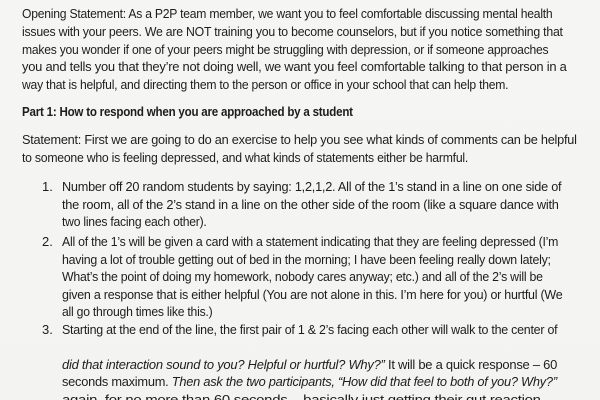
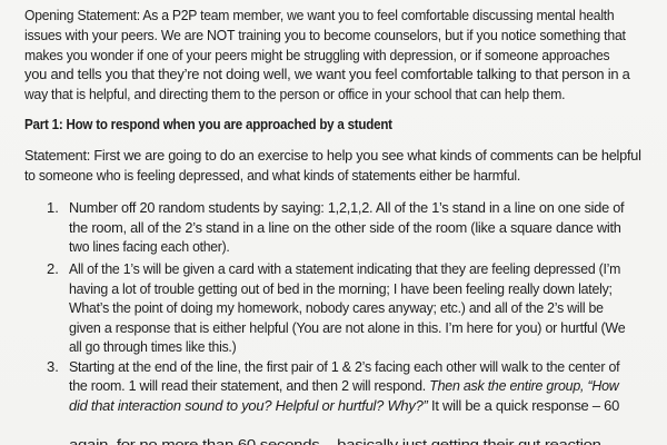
  Opening Statement: As a P2P team member, we want you to feel comfortable discussing mental health
  issues with your peers. We are NOT training you to become counselors, but if you notice something that
  makes you wonder if one of your peers might be struggling with depression, or if someone approaches
  you and tells you that they’re not doing well, we want you feel comfortable talking to that person in a
  way that is helpful, and directing them to the person or office in your school that can help them.
  Part 1: How to respond when you are approached by a student
  Statement: First we are going to do an exercise to help you see what kinds of comments can be helpful
  to someone who is feeling depressed, and what kinds of statements either be harmful.
  1.
  Number off 20 random students by saying: 1,2,1,2. All of the 1’s stand in a line on one side of
  the room, all of the 2’s stand in a line on the other side of the room (like a square dance with
  two lines facing each other).
  2.
  All of the 1’s will be given a card with a statement indicating that they are feeling depressed (I’m
  having a lot of trouble getting out of bed in the morning; I have been feeling really down lately;
  What’s the point of doing my homework, nobody cares anyway; etc.) and all of the 2’s will be
  given a response that is either helpful (You are not alone in this. I’m here for you) or hurtful (We
  all go through times like this.)
  3.
  Starting at the end of the line, the first pair of 1 & 2’s facing each other will walk to the center of
+ the room. 1 will read their statement, and then 2 will respond. Then ask the entire group, “How
  did that interaction sound to you? Helpful or hurtful? Why?” It will be a quick response – 60
- seconds maximum. Then ask the two participants, “How did that feel to both of you? Why?”
